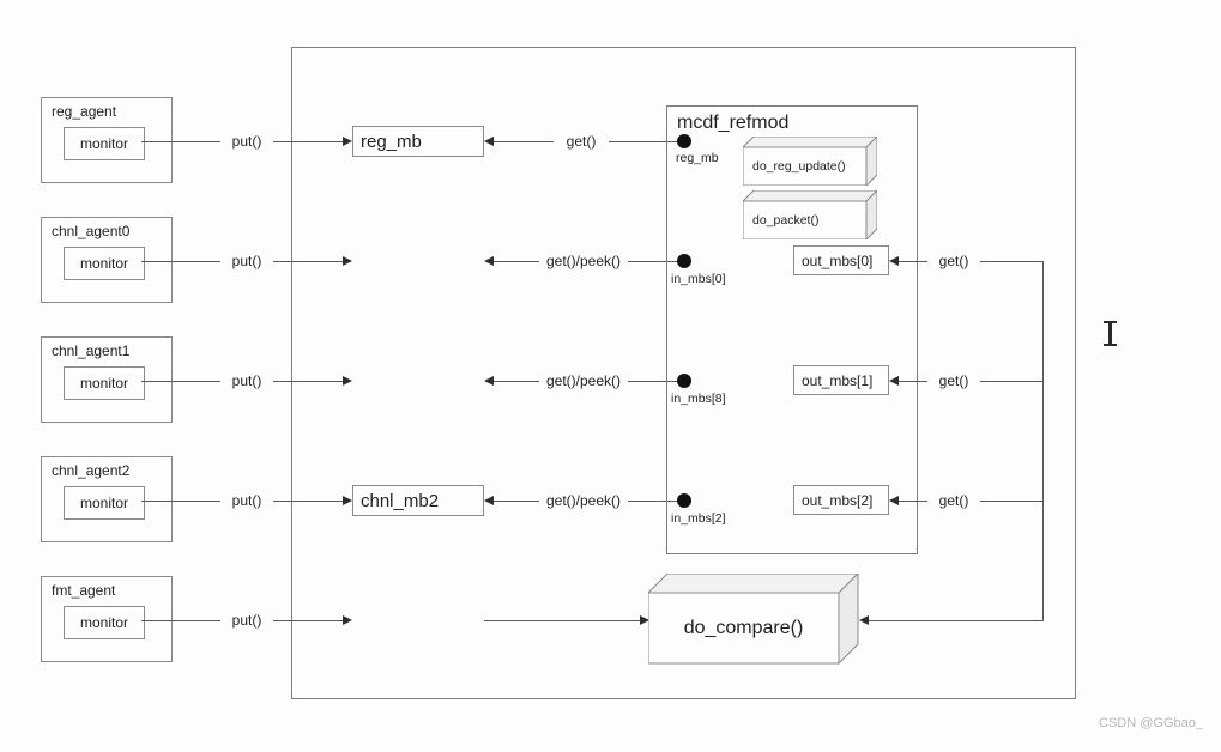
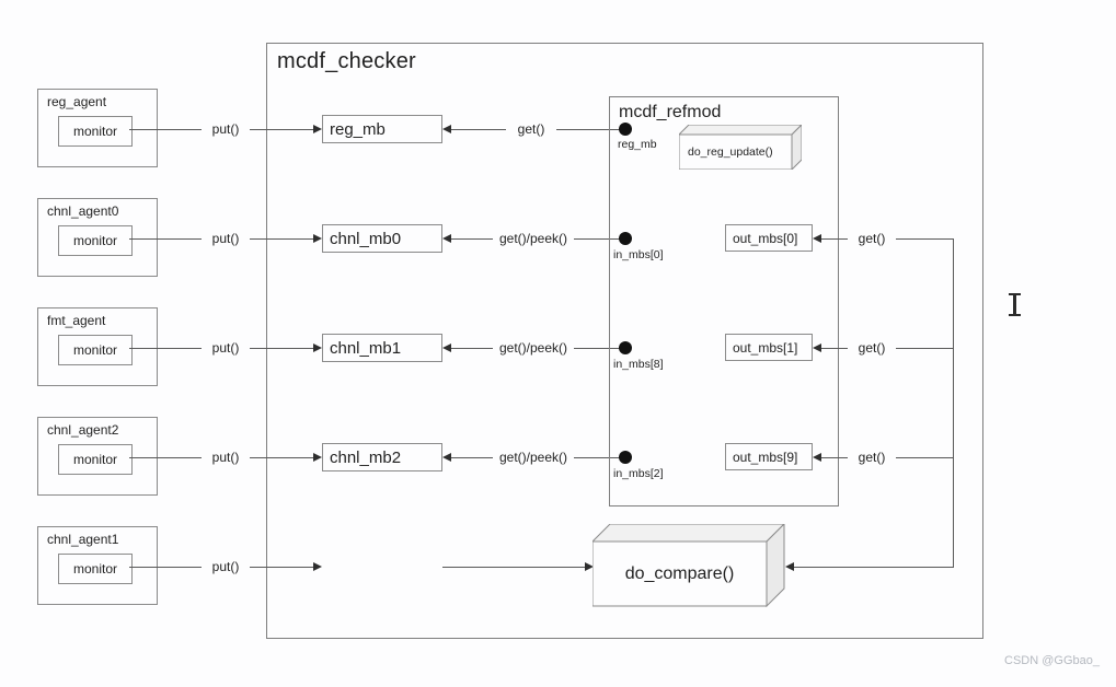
+ mcdf_checker
  reg_agent
  monitor
  chnl_agent0
  monitor
- chnl_agent1
+ fmt_agent
  monitor
  chnl_agent2
  monitor
- fmt_agent
+ chnl_agent1
  monitor
  put()
  put()
  put()
  put()
  put()
  reg_mb
+ chnl_mb0
+ chnl_mb1
  chnl_mb2
  get()
  get()/peek()
  get()/peek()
  get()/peek()
  mcdf_refmod
  reg_mb
  in_mbs[0]
  in_mbs[8]
  in_mbs[2]
  do_reg_update()
- do_packet()
  out_mbs[0]
  out_mbs[1]
- out_mbs[2]
+ out_mbs[9]
  get()
  get()
  get()
  do_compare()
  CSDN @GGbao_
